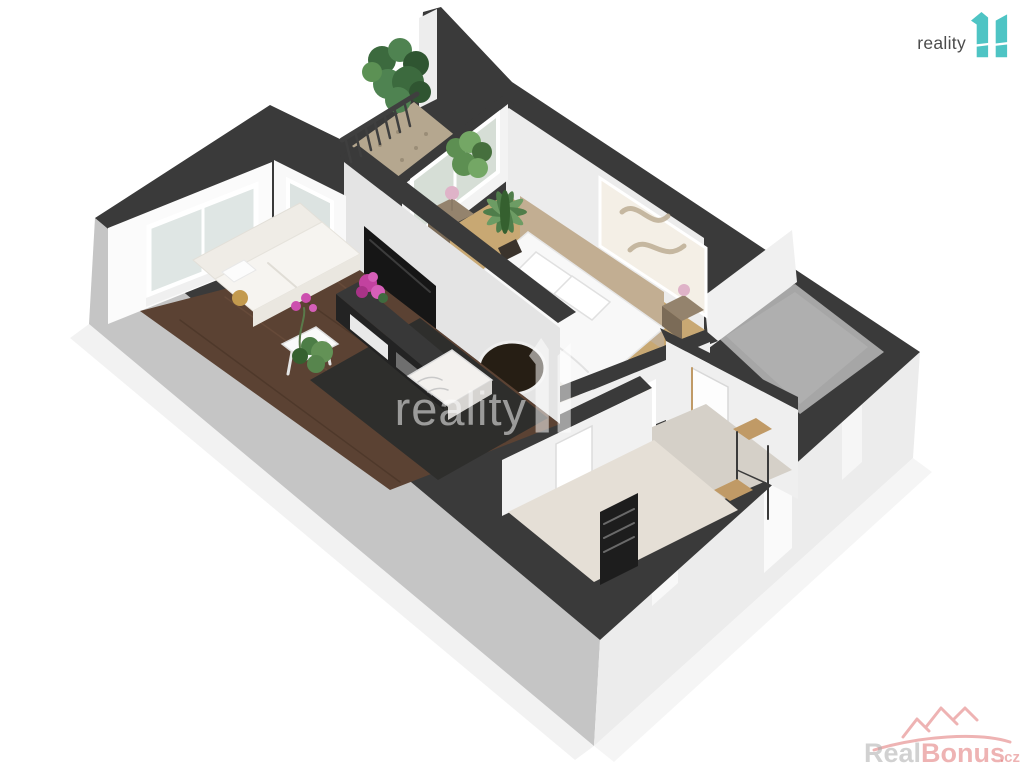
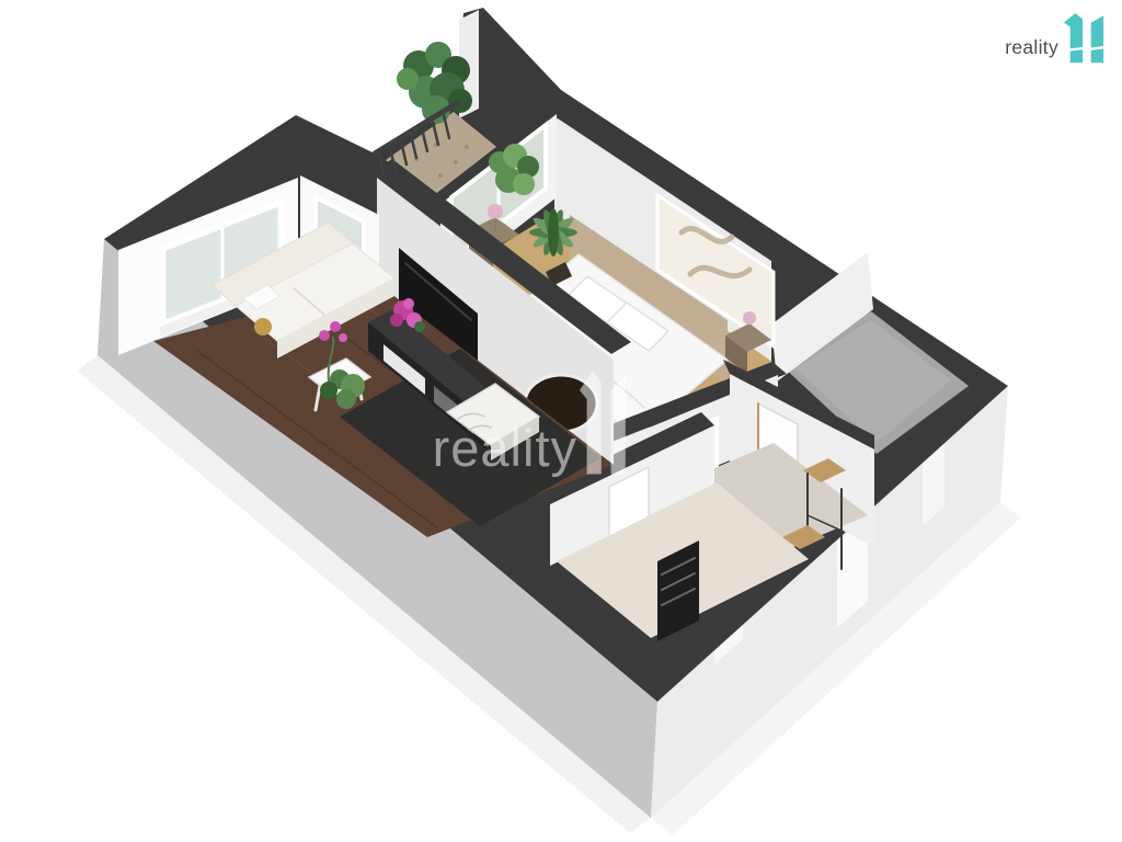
  reality
  reality
- Real
- Bonus
- .cz
